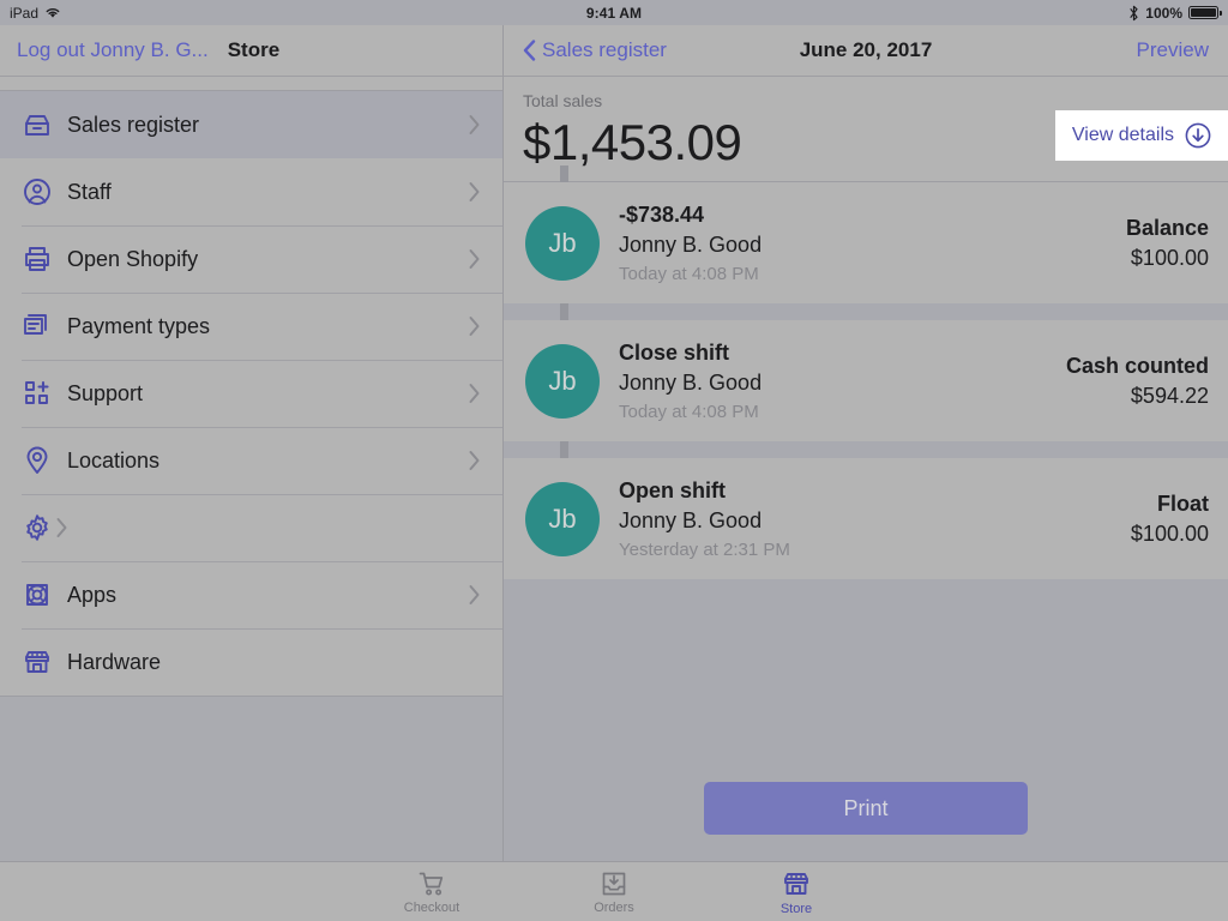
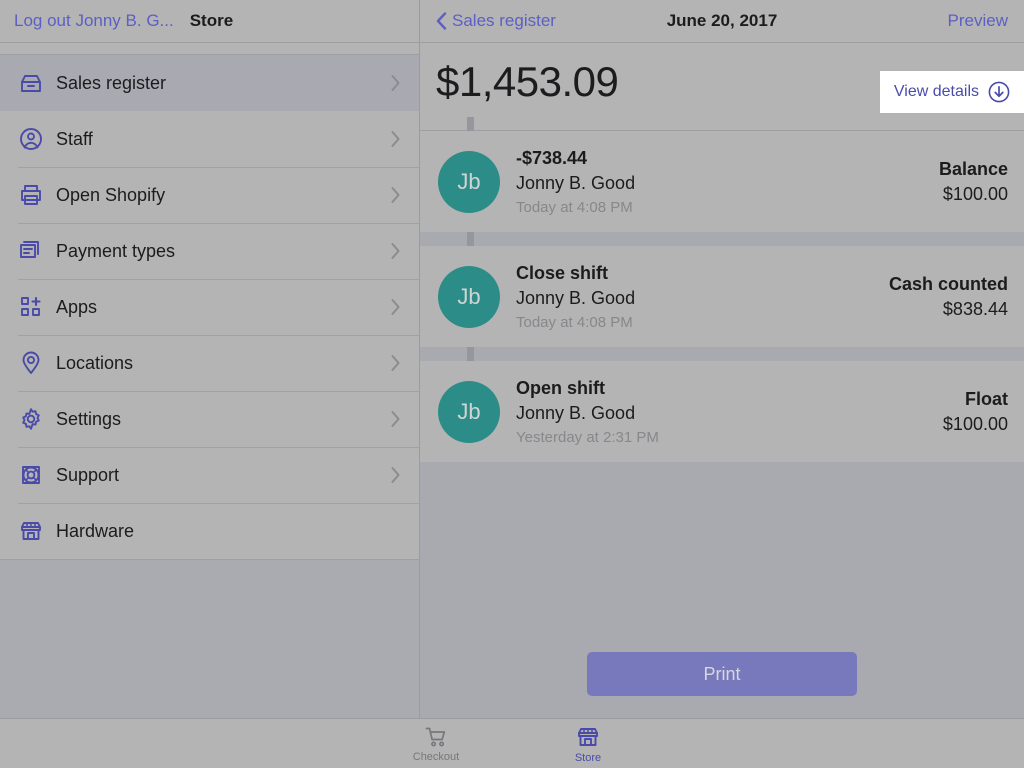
- iPad
- 9:41 AM
- 100%
  Log out Jonny B. G...
  Store
  Sales register
  Staff
  Open Shopify
  Payment types
- Support
+ Apps
  Locations
+ Settings
- Apps
+ Support
  Hardware
  Sales register
  June 20, 2017
  Preview
- Total sales
  $1,453.09
  View details
  Jb
  -$738.44
  Jonny B. Good
  Today at 4:08 PM
  Balance
  $100.00
  Jb
  Close shift
  Jonny B. Good
  Today at 4:08 PM
  Cash counted
- $594.22
+ $838.44
  Jb
  Open shift
  Jonny B. Good
  Yesterday at 2:31 PM
  Float
  $100.00
  Print
  Checkout
- Orders
  Store
